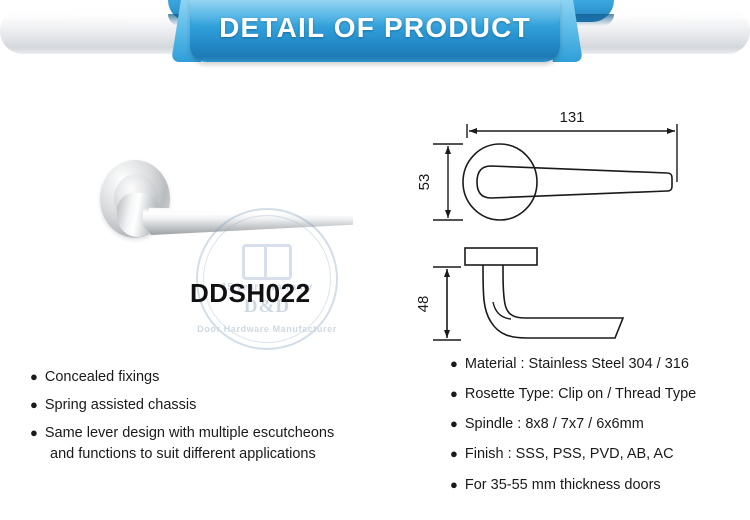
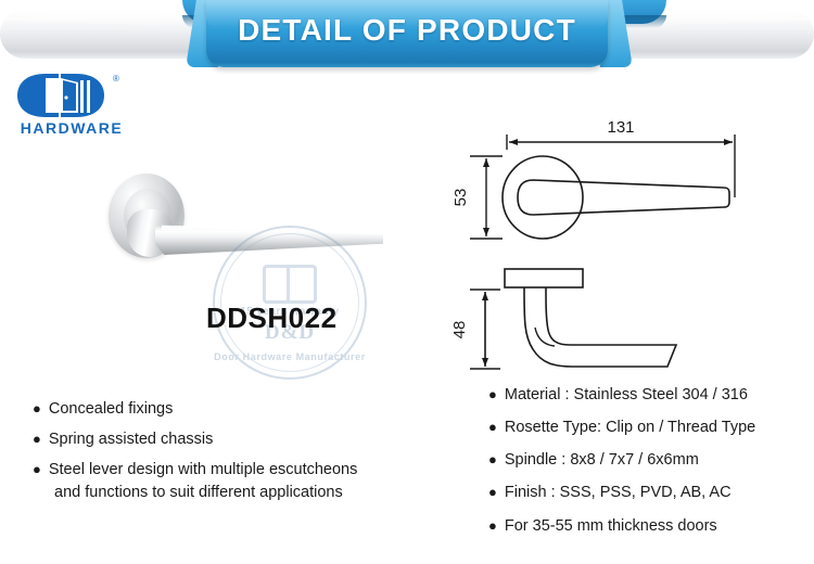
  DETAIL OF PRODUCT
+ ®
+ HARDWARE
  15 years warranty
  D&D
  Door Hardware Manufacturer
  DDSH022
  131
  ●
  Concealed fixings
  ●
  Spring assisted chassis
  ●
- Same lever design with multiple escutcheons
+ Steel lever design with multiple escutcheons
  and functions to suit different applications
  ●
  Material : Stainless Steel 304 / 316
  ●
  Rosette Type: Clip on / Thread Type
  ●
  Spindle : 8x8 / 7x7 / 6x6mm
  ●
  Finish : SSS, PSS, PVD, AB, AC
  ●
  For 35-55 mm thickness doors
